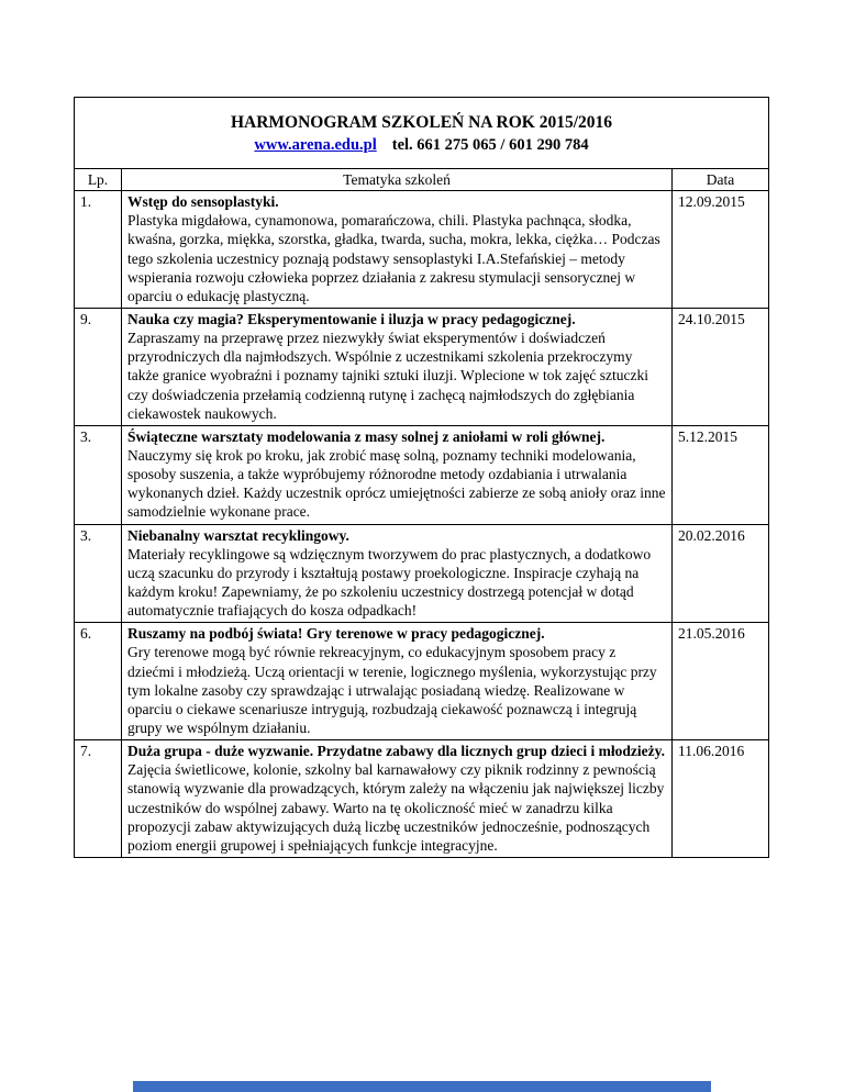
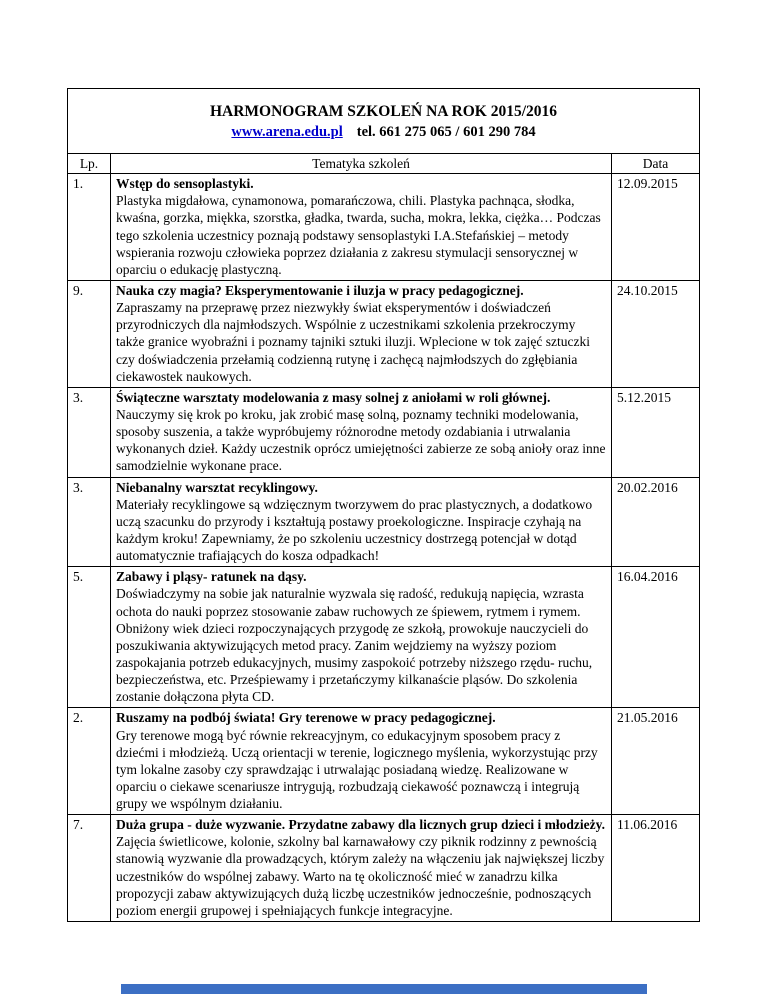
  HARMONOGRAM SZKOLEŃ NA ROK 2015/2016
  www.arena.edu.pl tel. 661 275 065 / 601 290 784
  Lp.	Tematyka szkoleń	Data
  1.	Wstęp do sensoplastyki.Plastyka migdałowa, cynamonowa, pomarańczowa, chili. Plastyka pachnąca, słodka, kwaśna, gorzka, miękka, szorstka, gładka, twarda, sucha, mokra, lekka, ciężka… Podczas tego szkolenia uczestnicy poznają podstawy sensoplastyki I.A.Stefańskiej – metody wspierania rozwoju człowieka poprzez działania z zakresu stymulacji sensorycznej w oparciu o edukację plastyczną.	12.09.2015
  9.	Nauka czy magia? Eksperymentowanie i iluzja w pracy pedagogicznej.Zapraszamy na przeprawę przez niezwykły świat eksperymentów i doświadczeń przyrodniczych dla najmłodszych. Wspólnie z uczestnikami szkolenia przekroczymy także granice wyobraźni i poznamy tajniki sztuki iluzji. Wplecione w tok zajęć sztuczki czy doświadczenia przełamią codzienną rutynę i zachęcą najmłodszych do zgłębiania ciekawostek naukowych.	24.10.2015
  3.	Świąteczne warsztaty modelowania z masy solnej z aniołami w roli głównej. Nauczymy się krok po kroku, jak zrobić masę solną, poznamy techniki modelowania, sposoby suszenia, a także wypróbujemy różnorodne metody ozdabiania i utrwalania wykonanych dzieł. Każdy uczestnik oprócz umiejętności zabierze ze sobą anioły oraz inne samodzielnie wykonane prace.	5.12.2015
  3.	Niebanalny warsztat recyklingowy.Materiały recyklingowe są wdzięcznym tworzywem do prac plastycznych, a dodatkowo uczą szacunku do przyrody i kształtują postawy proekologiczne. Inspiracje czyhają na każdym kroku! Zapewniamy, że po szkoleniu uczestnicy dostrzegą potencjał w dotąd automatycznie trafiających do kosza odpadkach!	20.02.2016
+ 5.	Zabawy i pląsy- ratunek na dąsy.Doświadczymy na sobie jak naturalnie wyzwala się radość, redukują napięcia, wzrasta ochota do nauki poprzez stosowanie zabaw ruchowych ze śpiewem, rytmem i rymem. Obniżony wiek dzieci rozpoczynających przygodę ze szkołą, prowokuje nauczycieli do poszukiwania aktywizujących metod pracy. Zanim wejdziemy na wyższy poziom zaspokajania potrzeb edukacyjnych, musimy zaspokoić potrzeby niższego rzędu- ruchu, bezpieczeństwa, etc. Prześpiewamy i przetańczymy kilkanaście pląsów. Do szkolenia zostanie dołączona płyta CD.	16.04.2016
- 6.	Ruszamy na podbój świata! Gry terenowe w pracy pedagogicznej.Gry terenowe mogą być równie rekreacyjnym, co edukacyjnym sposobem pracy z dziećmi i młodzieżą. Uczą orientacji w terenie, logicznego myślenia, wykorzystując przy tym lokalne zasoby czy sprawdzając i utrwalając posiadaną wiedzę. Realizowane w oparciu o ciekawe scenariusze intrygują, rozbudzają ciekawość poznawczą i integrują grupy we wspólnym działaniu.	21.05.2016
+ 2.	Ruszamy na podbój świata! Gry terenowe w pracy pedagogicznej.Gry terenowe mogą być równie rekreacyjnym, co edukacyjnym sposobem pracy z dziećmi i młodzieżą. Uczą orientacji w terenie, logicznego myślenia, wykorzystując przy tym lokalne zasoby czy sprawdzając i utrwalając posiadaną wiedzę. Realizowane w oparciu o ciekawe scenariusze intrygują, rozbudzają ciekawość poznawczą i integrują grupy we wspólnym działaniu.	21.05.2016
  7.	Duża grupa - duże wyzwanie. Przydatne zabawy dla licznych grup dzieci i młodzieży. Zajęcia świetlicowe, kolonie, szkolny bal karnawałowy czy piknik rodzinny z pewnością stanowią wyzwanie dla prowadzących, którym zależy na włączeniu jak największej liczby uczestników do wspólnej zabawy. Warto na tę okoliczność mieć w zanadrzu kilka propozycji zabaw aktywizujących dużą liczbę uczestników jednocześnie, podnoszących poziom energii grupowej i spełniających funkcje integracyjne.	11.06.2016
